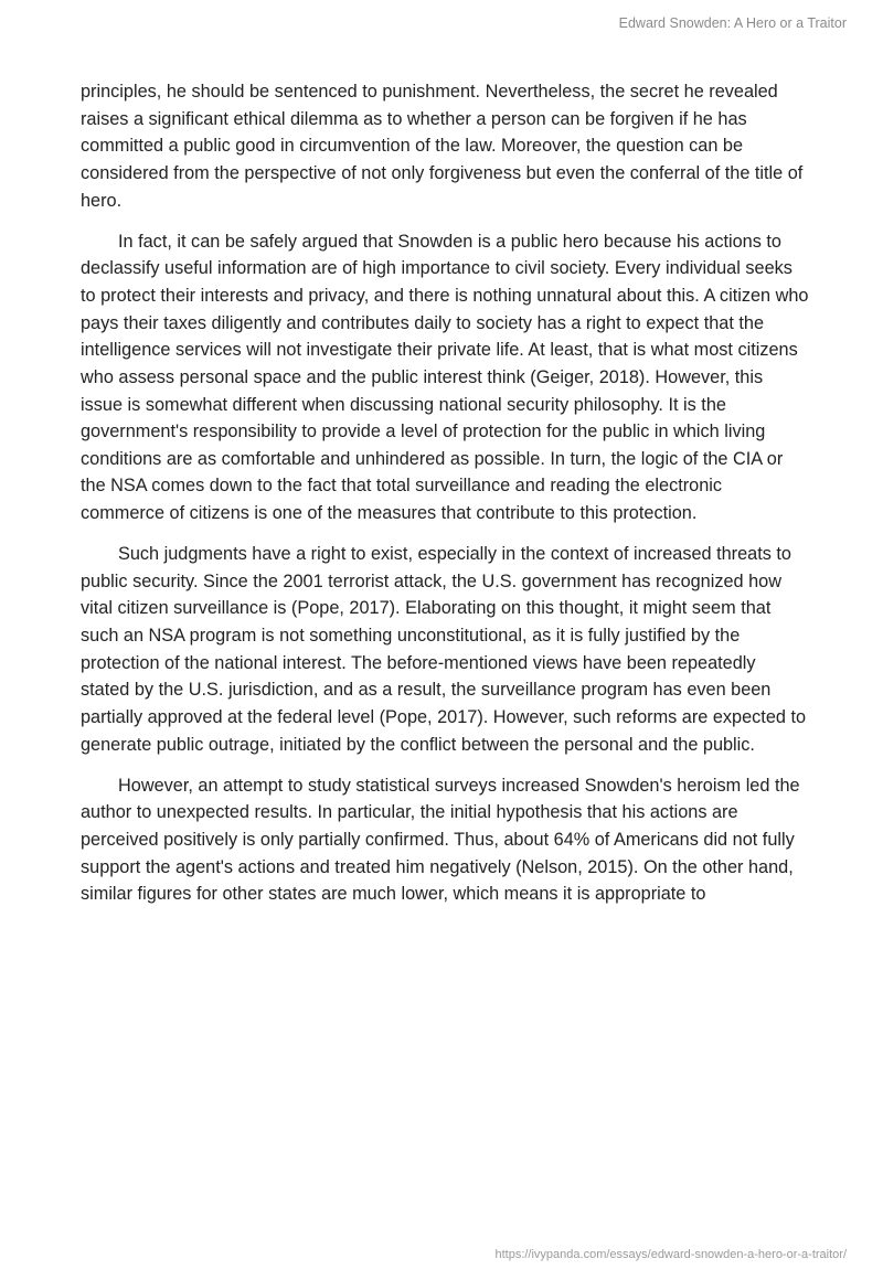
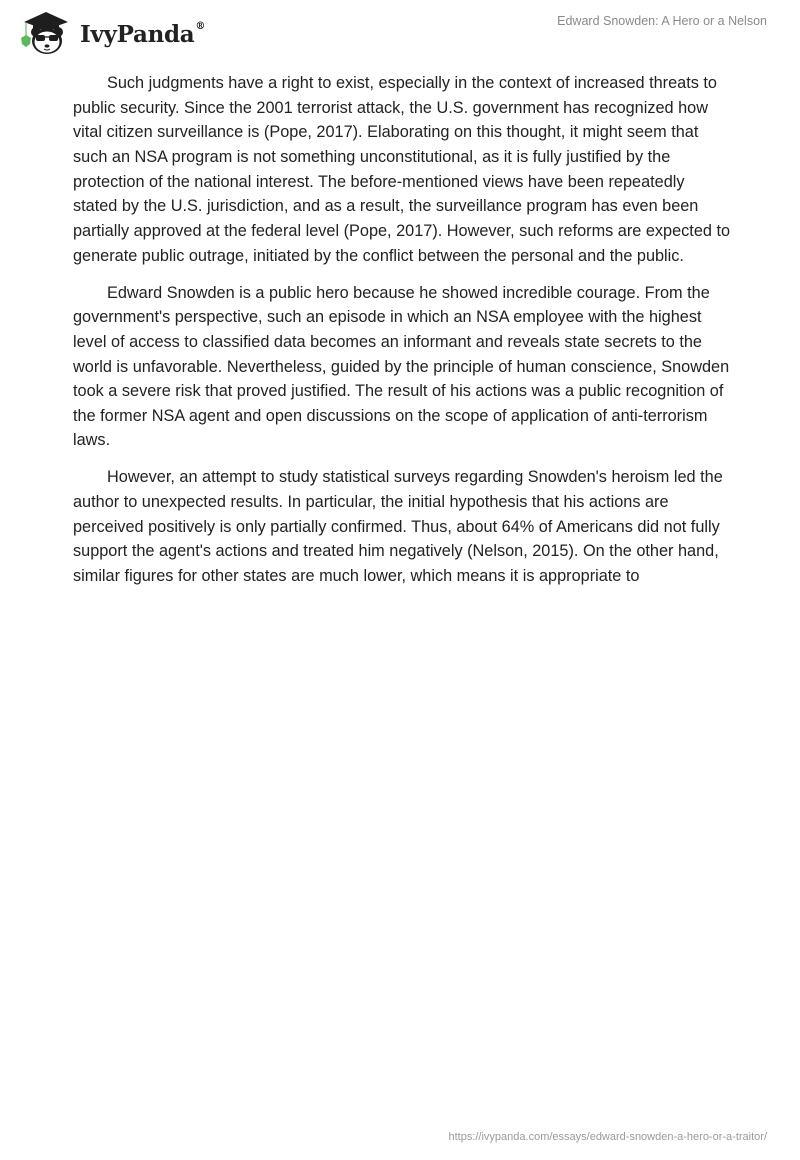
+ IvyPanda®
- Edward Snowden: A Hero or a Traitor
+ Edward Snowden: A Hero or a Nelson
- principles, he should be sentenced to punishment. Nevertheless, the secret he revealed raises a significant ethical dilemma as to whether a person can be forgiven if he has committed a public good in circumvention of the law. Moreover, the question can be considered from the perspective of not only forgiveness but even the conferral of the title of hero.
- In fact, it can be safely argued that Snowden is a public hero because his actions to declassify useful information are of high importance to civil society. Every individual seeks to protect their interests and privacy, and there is nothing unnatural about this. A citizen who pays their taxes diligently and contributes daily to society has a right to expect that the intelligence services will not investigate their private life. At least, that is what most citizens who assess personal space and the public interest think (Geiger, 2018). However, this issue is somewhat different when discussing national security philosophy. It is the government's responsibility to provide a level of protection for the public in which living conditions are as comfortable and unhindered as possible. In turn, the logic of the CIA or the NSA comes down to the fact that total surveillance and reading the electronic commerce of citizens is one of the measures that contribute to this protection.
  Such judgments have a right to exist, especially in the context of increased threats to public security. Since the 2001 terrorist attack, the U.S. government has recognized how vital citizen surveillance is (Pope, 2017). Elaborating on this thought, it might seem that such an NSA program is not something unconstitutional, as it is fully justified by the protection of the national interest. The before-mentioned views have been repeatedly stated by the U.S. jurisdiction, and as a result, the surveillance program has even been partially approved at the federal level (Pope, 2017). However, such reforms are expected to generate public outrage, initiated by the conflict between the personal and the public.
+ Edward Snowden is a public hero because he showed incredible courage. From the government's perspective, such an episode in which an NSA employee with the highest level of access to classified data becomes an informant and reveals state secrets to the world is unfavorable. Nevertheless, guided by the principle of human conscience, Snowden took a severe risk that proved justified. The result of his actions was a public recognition of the former NSA agent and open discussions on the scope of application of anti-terrorism laws.
- However, an attempt to study statistical surveys increased Snowden's heroism led the author to unexpected results. In particular, the initial hypothesis that his actions are perceived positively is only partially confirmed. Thus, about 64% of Americans did not fully support the agent's actions and treated him negatively (Nelson, 2015). On the other hand, similar figures for other states are much lower, which means it is appropriate to
+ However, an attempt to study statistical surveys regarding Snowden's heroism led the author to unexpected results. In particular, the initial hypothesis that his actions are perceived positively is only partially confirmed. Thus, about 64% of Americans did not fully support the agent's actions and treated him negatively (Nelson, 2015). On the other hand, similar figures for other states are much lower, which means it is appropriate to
  https://ivypanda.com/essays/edward-snowden-a-hero-or-a-traitor/
